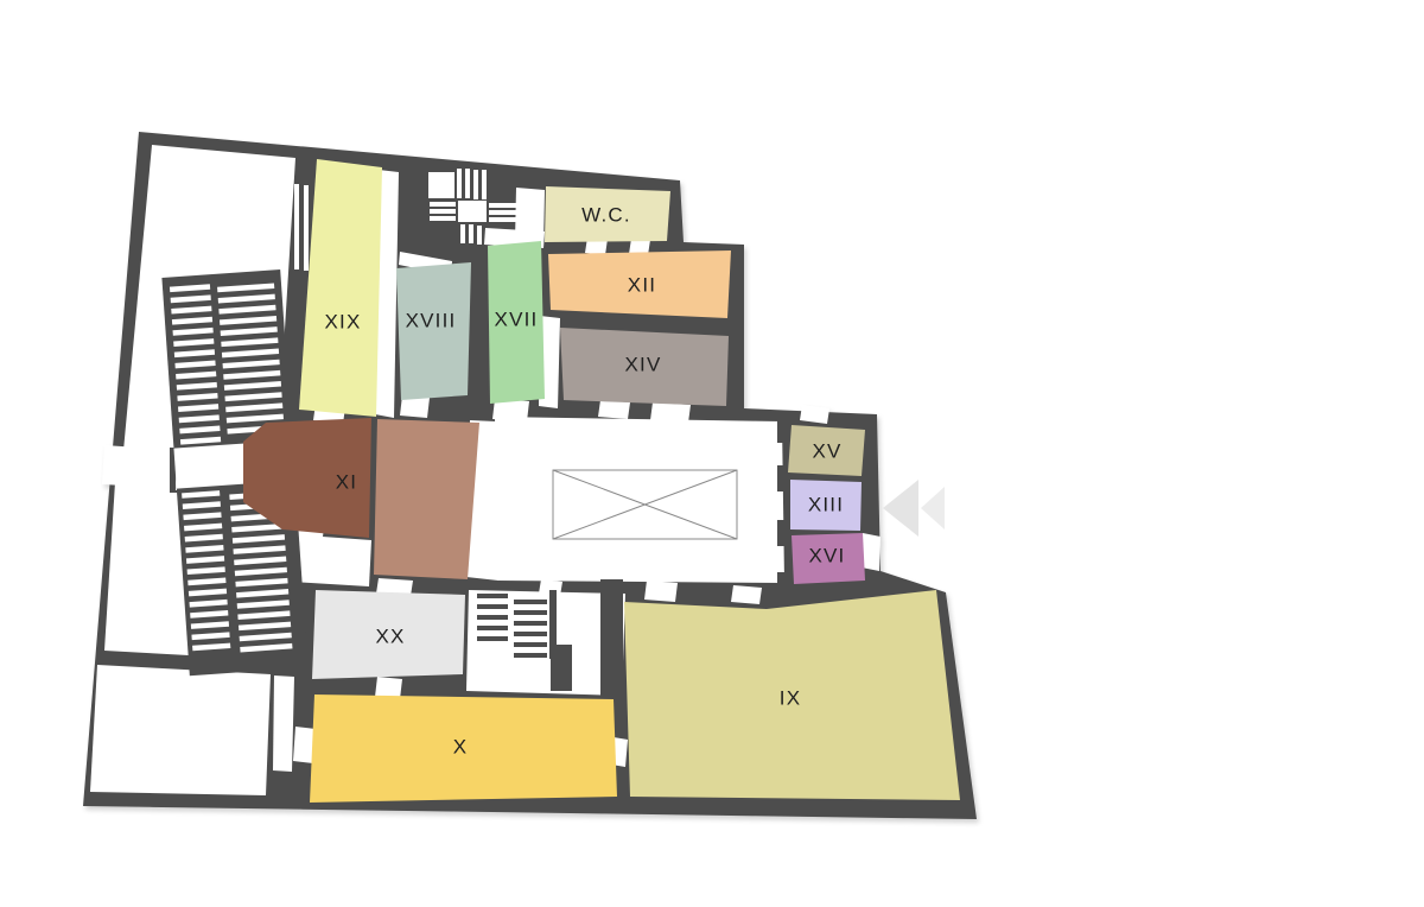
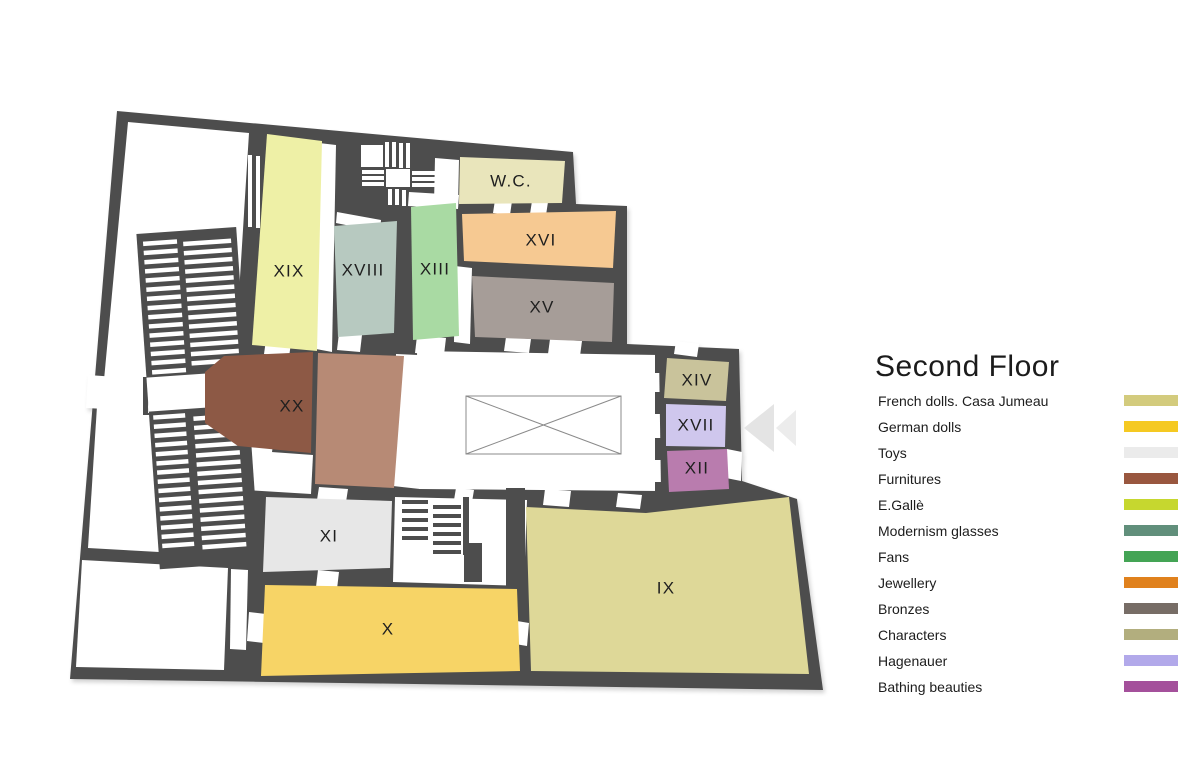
  XIX
  XVIII
- XVII
+ XIII
- XII
+ XVI
- XIV
+ XV
  W.C.
- XI
+ XX
- XV
+ XIV
- XIII
+ XVII
- XVI
+ XII
- XX
+ XI
  X
  IX
+ Second Floor
+ French dolls. Casa Jumeau
+ German dolls
+ Toys
+ Furnitures
+ E.Gallè
+ Modernism glasses
+ Fans
+ Jewellery
+ Bronzes
+ Characters
+ Hagenauer
+ Bathing beauties
